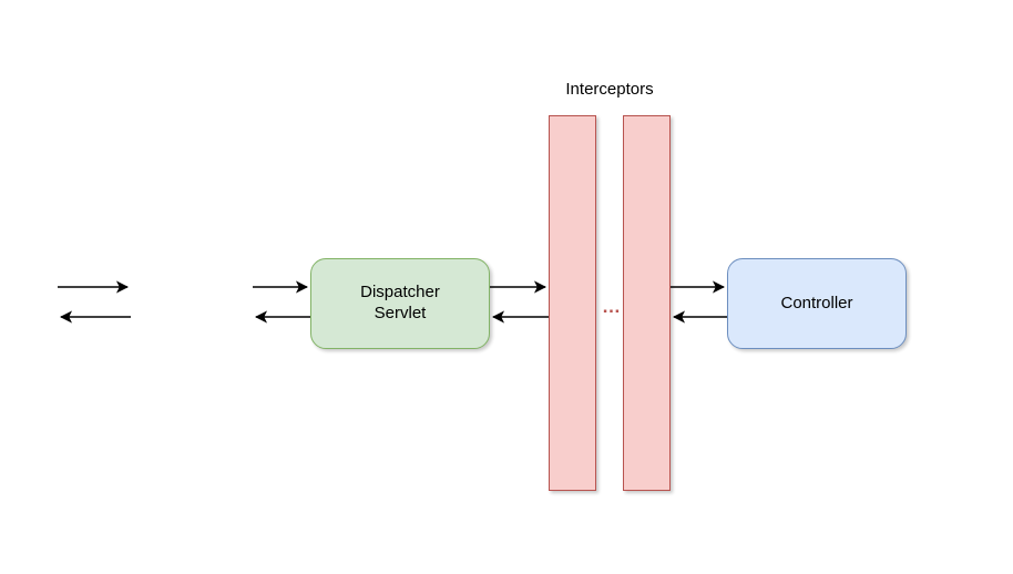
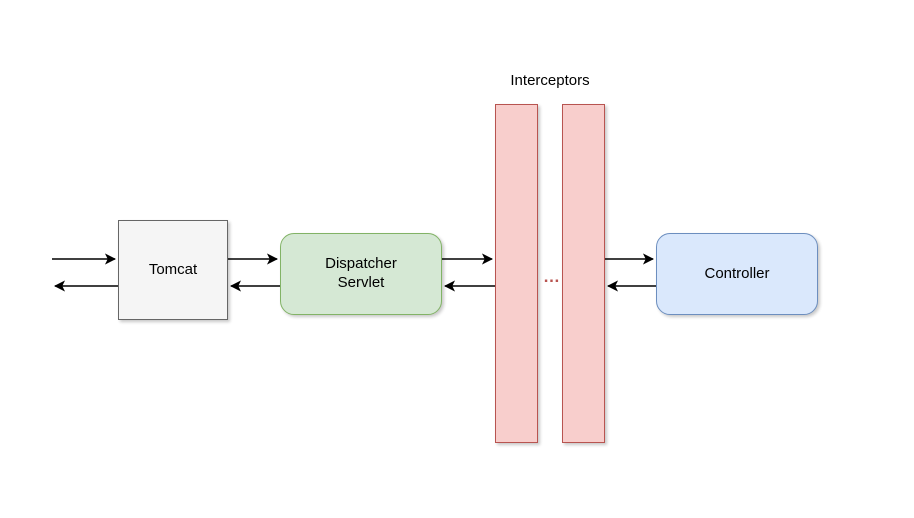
  Interceptors
  …
+ Tomcat
  Dispatcher
  Servlet
  Controller
